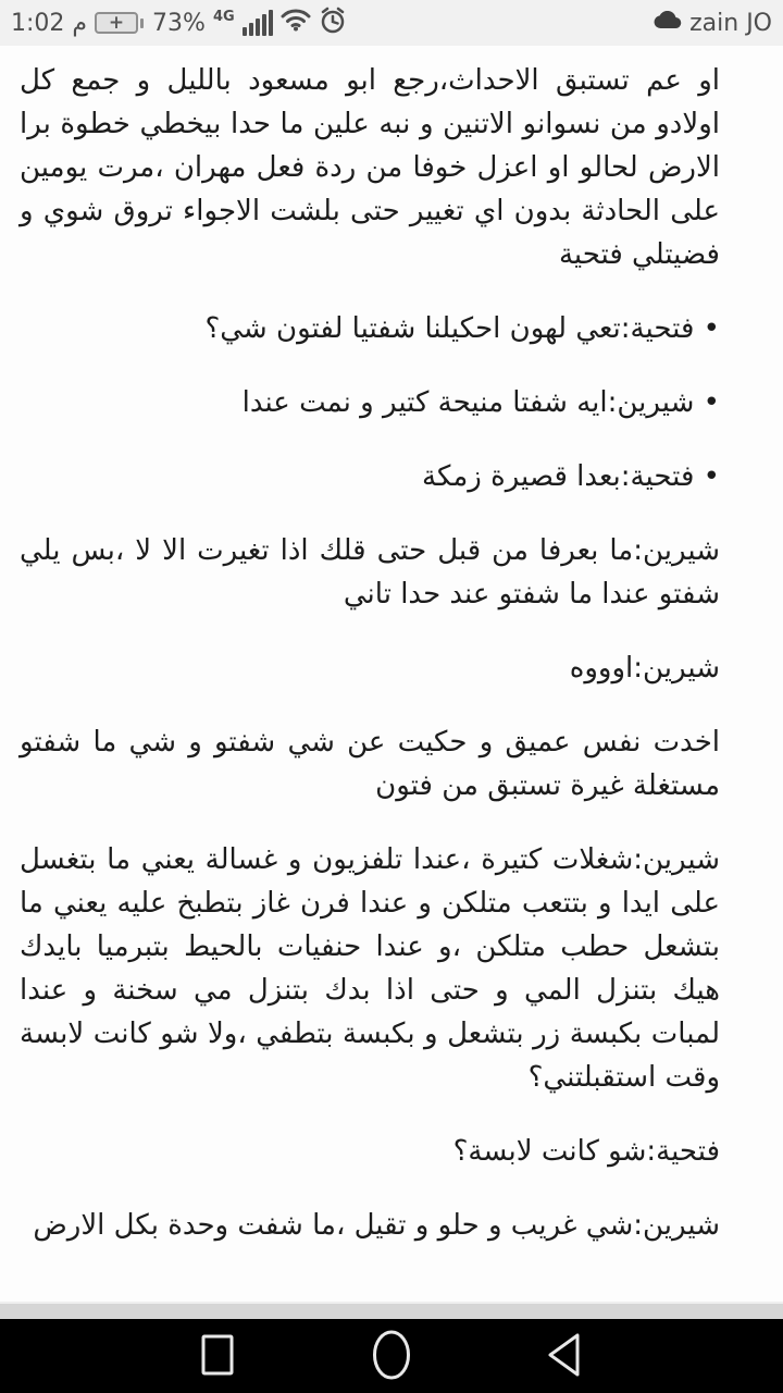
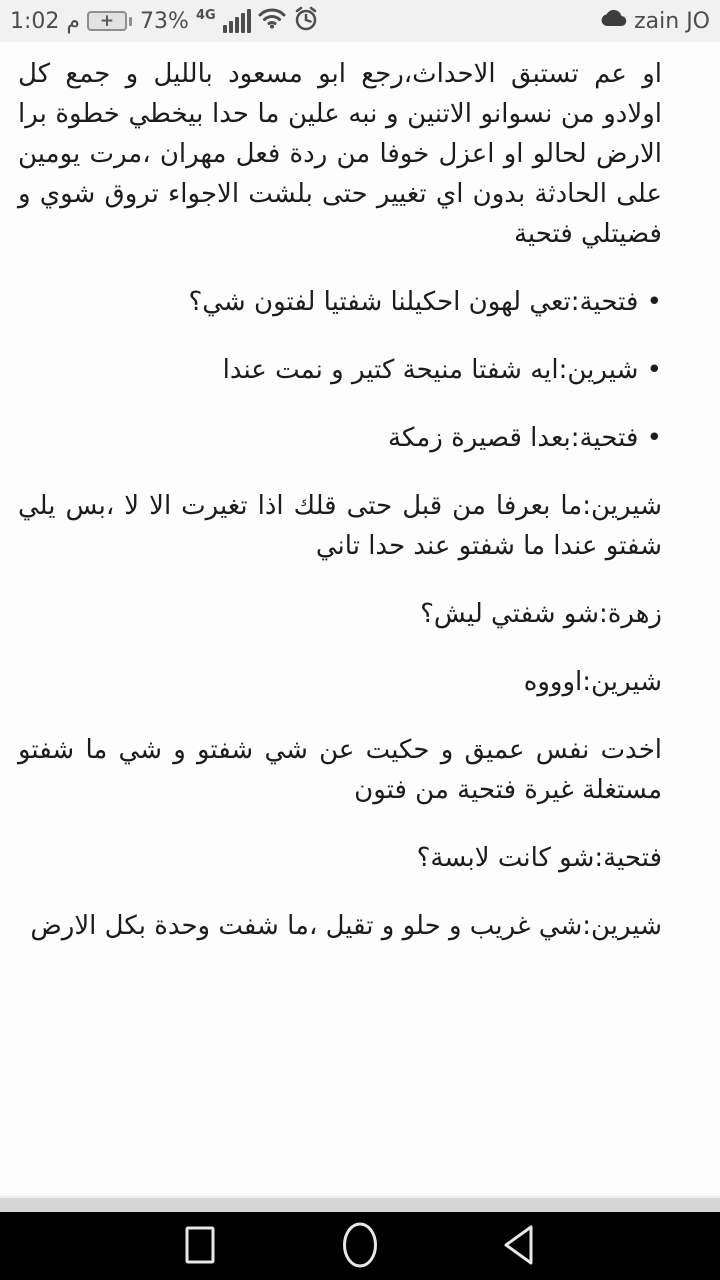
  م 1:02
  +
  73%
  4G
  zain JO
  او عم تستبق الاحداث،رجع ابو مسعود بالليل و جمع كل اولادو من نسوانو الاتنين و نبه علين ما حدا بيخطي خطوة برا الارض لحالو او اعزل خوفا من ردة فعل مهران ،مرت يومين على الحادثة بدون اي تغيير حتى بلشت الاجواء تروق شوي و فضيتلي فتحية
  • فتحية:تعي لهون احكيلنا شفتيا لفتون شي؟
  • شيرين:ايه شفتا منيحة كتير و نمت عندا
  • فتحية:بعدا قصيرة زمكة
  شيرين:ما بعرفا من قبل حتى قلك اذا تغيرت الا لا ،بس يلي شفتو عندا ما شفتو عند حدا تاني
+ زهرة:شو شفتي ليش؟
  شيرين:اوووه
- اخدت نفس عميق و حكيت عن شي شفتو و شي ما شفتو مستغلة غيرة تستبق من فتون
+ اخدت نفس عميق و حكيت عن شي شفتو و شي ما شفتو مستغلة غيرة فتحية من فتون
- شيرين:شغلات كتيرة ،عندا تلفزيون و غسالة يعني ما بتغسل على ايدا و بتتعب متلكن و عندا فرن غاز بتطبخ عليه يعني ما بتشعل حطب متلكن ،و عندا حنفيات بالحيط بتبرميا بايدك هيك بتنزل المي و حتى اذا بدك بتنزل مي سخنة و عندا لمبات بكبسة زر بتشعل و بكبسة بتطفي ،ولا شو كانت لابسة وقت استقبلتني؟
  فتحية:شو كانت لابسة؟
  شيرين:شي غريب و حلو و تقيل ،ما شفت وحدة بكل الارض
